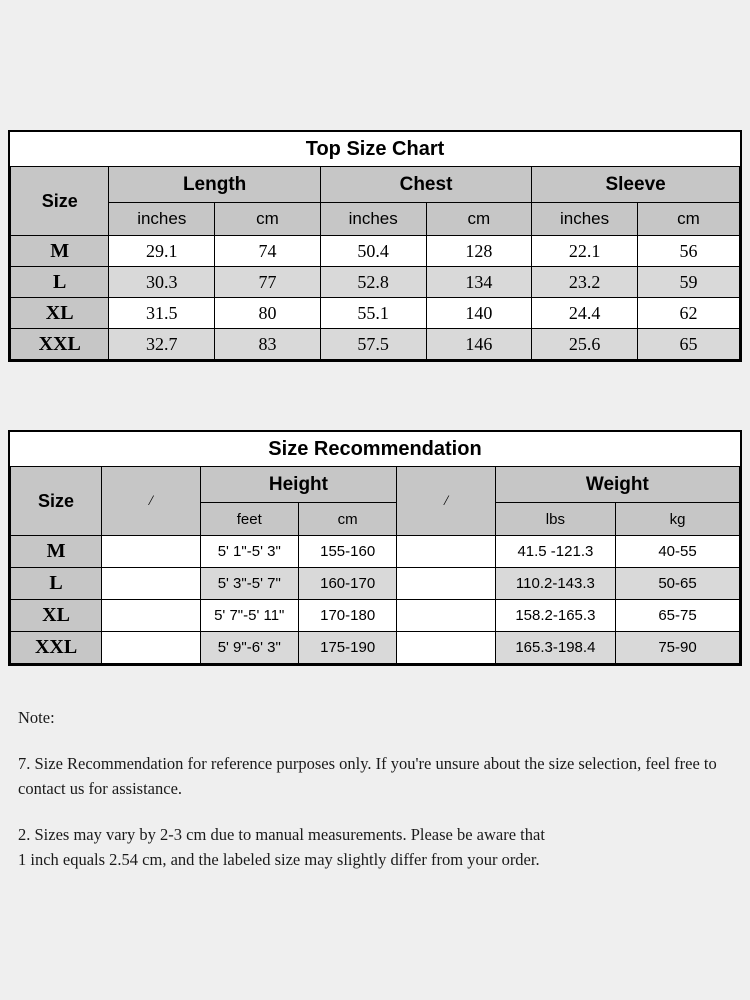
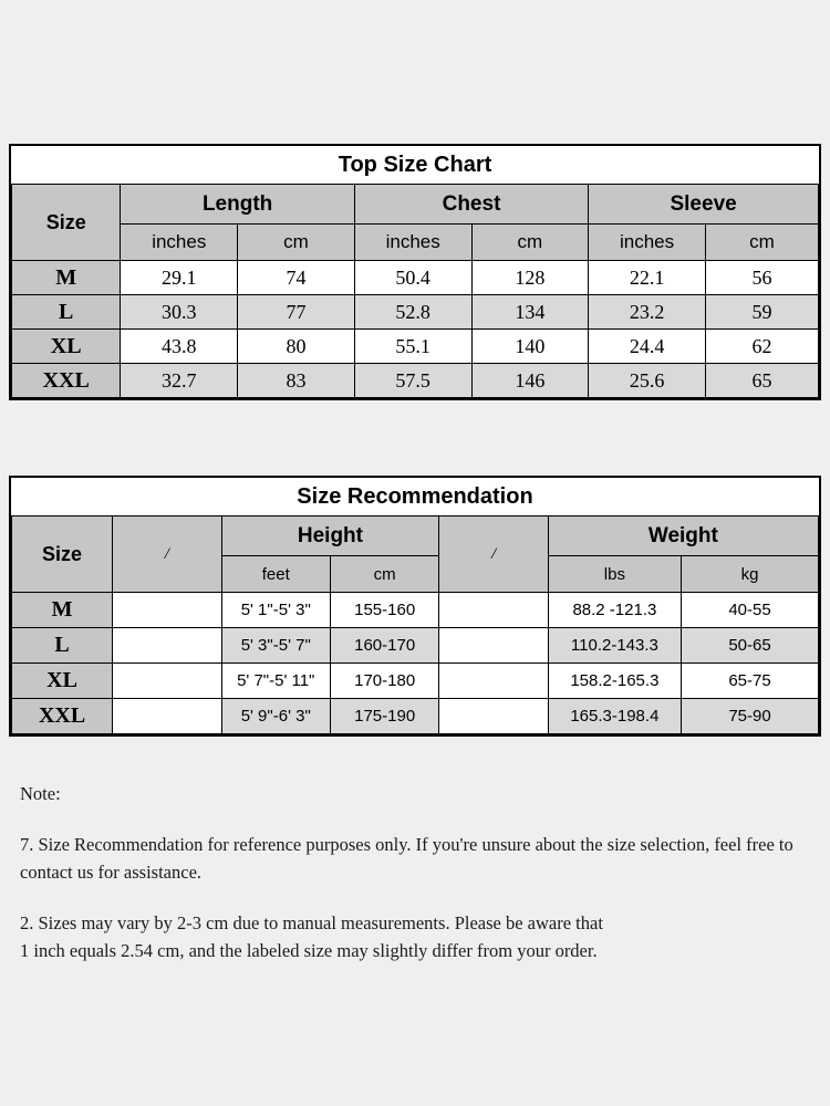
  Top Size Chart
  Size	Length	Chest	Sleeve
  inches	cm	inches	cm	inches	cm
  M	29.1	74	50.4	128	22.1	56
  L	30.3	77	52.8	134	23.2	59
- XL	31.5	80	55.1	140	24.4	62
+ XL	43.8	80	55.1	140	24.4	62
  XXL	32.7	83	57.5	146	25.6	65
  Size Recommendation
  Size	/	Height	/	Weight
  feet	cm	lbs	kg
- M		5' 1"-5' 3"	155-160		41.5 -121.3	40-55
+ M		5' 1"-5' 3"	155-160		88.2 -121.3	40-55
  L		5' 3"-5' 7"	160-170		110.2-143.3	50-65
  XL		5' 7"-5' 11"	170-180		158.2-165.3	65-75
  XXL		5' 9"-6' 3"	175-190		165.3-198.4	75-90
  Note:
  7. Size Recommendation for reference purposes only. If you're unsure about the size selection, feel free to contact us for assistance.
  2. Sizes may vary by 2-3 cm due to manual measurements. Please be aware that
  1 inch equals 2.54 cm, and the labeled size may slightly differ from your order.
